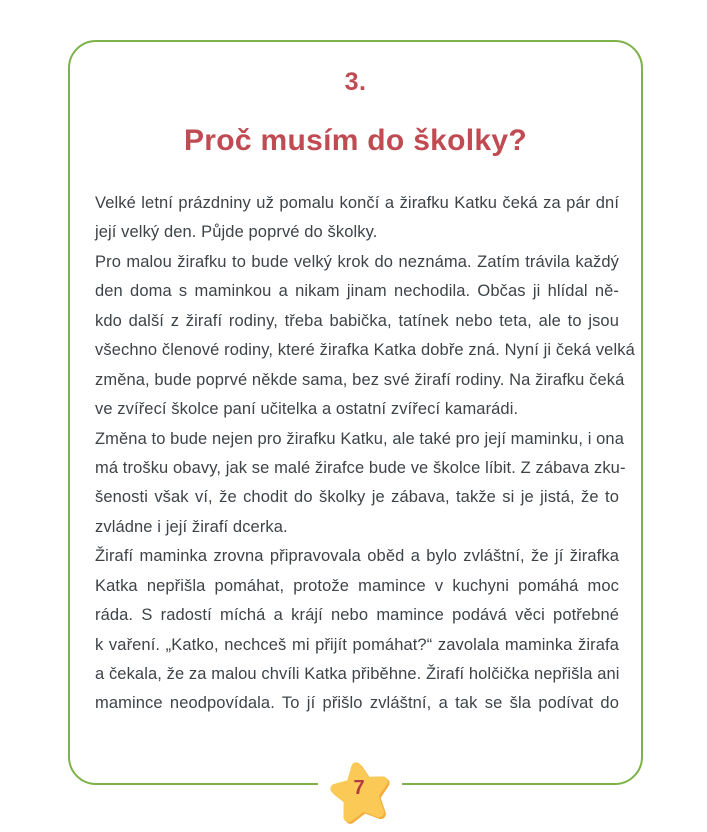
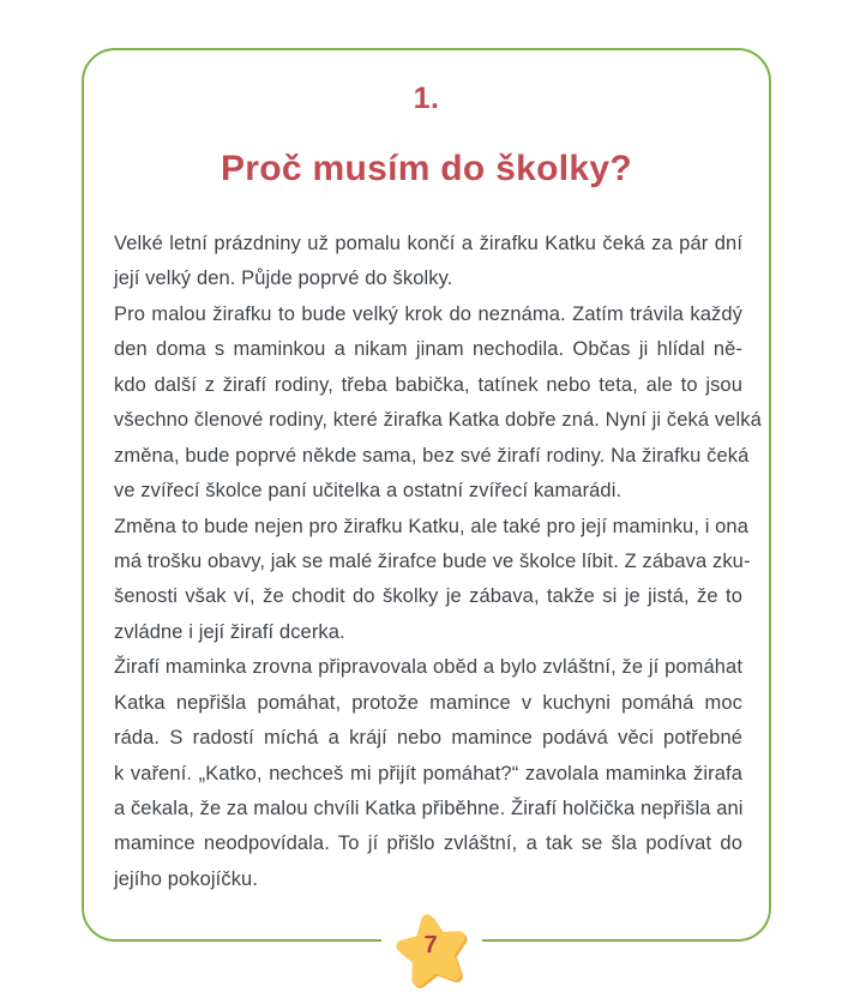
- 3.
+ 1.
  Proč musím do školky?
  Velké letní prázdniny už pomalu končí a žirafku Katku čeká za pár dní
  její velký den. Půjde poprvé do školky.
  Pro malou žirafku to bude velký krok do neznáma. Zatím trávila každý
  den doma s maminkou a nikam jinam nechodila. Občas ji hlídal ně-
  kdo další z žirafí rodiny, třeba babička, tatínek nebo teta, ale to jsou
  všechno členové rodiny, které žirafka Katka dobře zná. Nyní ji čeká velká
  změna, bude poprvé někde sama, bez své žirafí rodiny. Na žirafku čeká
  ve zvířecí školce paní učitelka a ostatní zvířecí kamarádi.
  Změna to bude nejen pro žirafku Katku, ale také pro její maminku, i ona
  má trošku obavy, jak se malé žirafce bude ve školce líbit. Z zábava zku-
  šenosti však ví, že chodit do školky je zábava, takže si je jistá, že to
  zvládne i její žirafí dcerka.
- Žirafí maminka zrovna připravovala oběd a bylo zvláštní, že jí žirafka
+ Žirafí maminka zrovna připravovala oběd a bylo zvláštní, že jí pomáhat
  Katka nepřišla pomáhat, protože mamince v kuchyni pomáhá moc
  ráda. S radostí míchá a krájí nebo mamince podává věci potřebné
  k vaření. „Katko, nechceš mi přijít pomáhat?“ zavolala maminka žirafa
  a čekala, že za malou chvíli Katka přiběhne. Žirafí holčička nepřišla ani
  mamince neodpovídala. To jí přišlo zvláštní, a tak se šla podívat do
+ jejího pokojíčku.
  7
